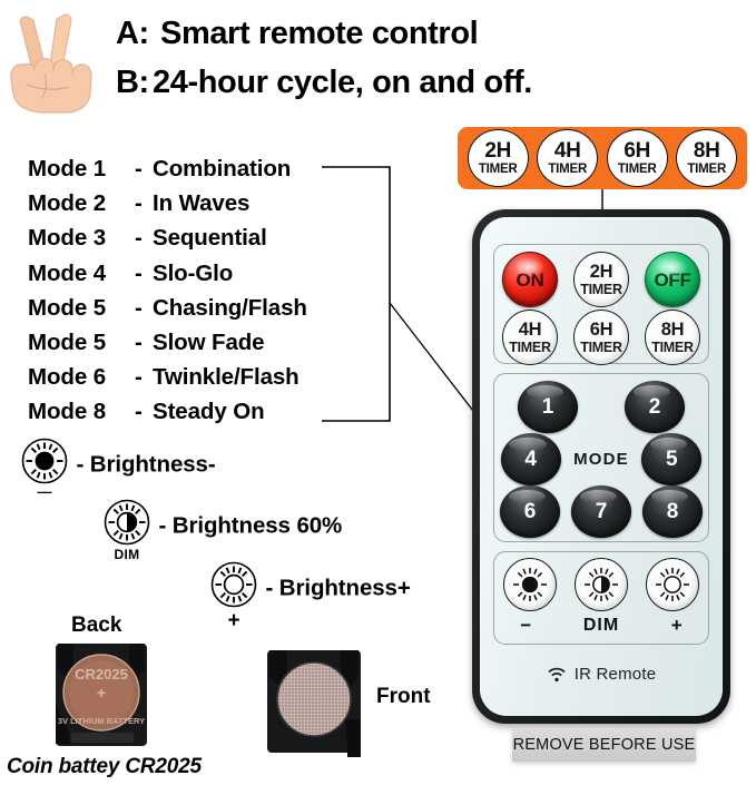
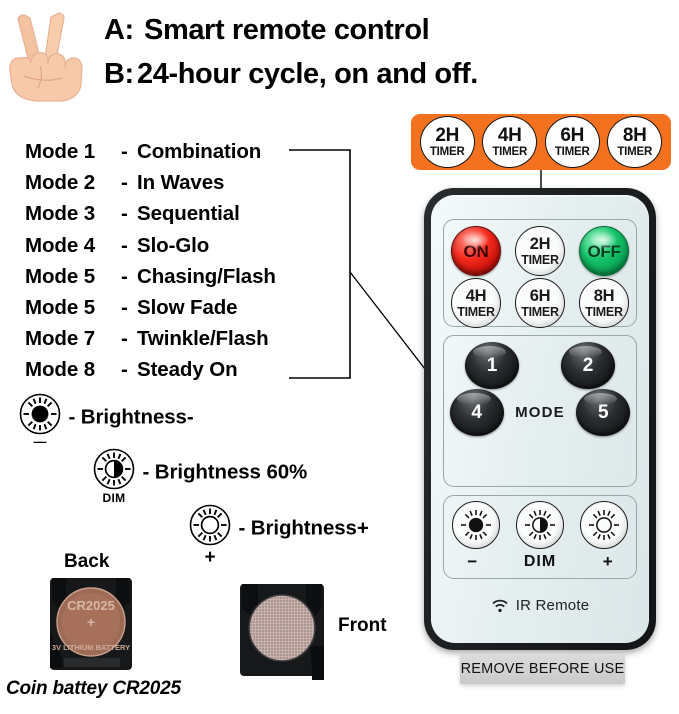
  A: Smart remote control
  B:24-hour cycle, on and off.
  Mode 1 - Combination
  Mode 2 - In Waves
  Mode 3 - Sequential
  Mode 4 - Slo-Glo
  Mode 5 - Chasing/Flash
  Mode 5 - Slow Fade
- Mode 6 - Twinkle/Flash
+ Mode 7 - Twinkle/Flash
  Mode 8 - Steady On
  —
  - Brightness-
  DIM
  - Brightness 60%
  +
  - Brightness+
  Back
  CR2025
  +
  3V LITHIUM BATTERY
  Front
  Coin battey CR2025
  2H
  TIMER
  4H
  TIMER
  6H
  TIMER
  8H
  TIMER
  ON
  2H
  TIMER
  OFF
  4H
  TIMER
  6H
  TIMER
  8H
  TIMER
  1
  2
  4
  MODE
  5
- 6
- 7
- 8
  −
  DIM
  +
  IR Remote
  REMOVE BEFORE USE
